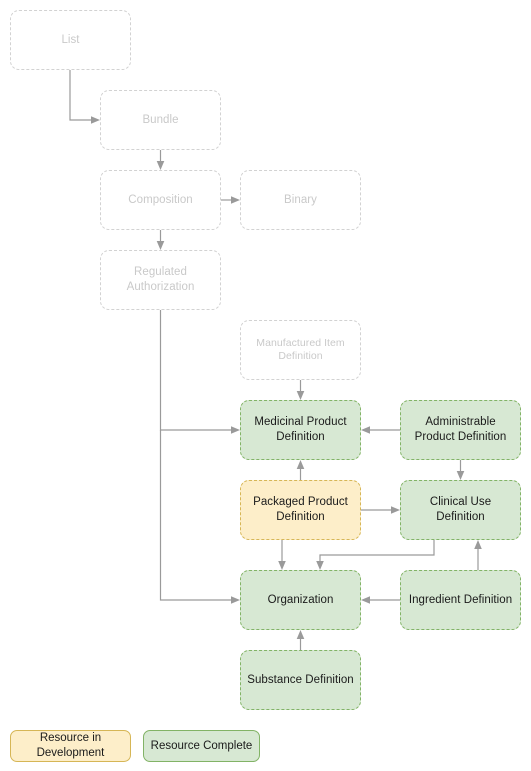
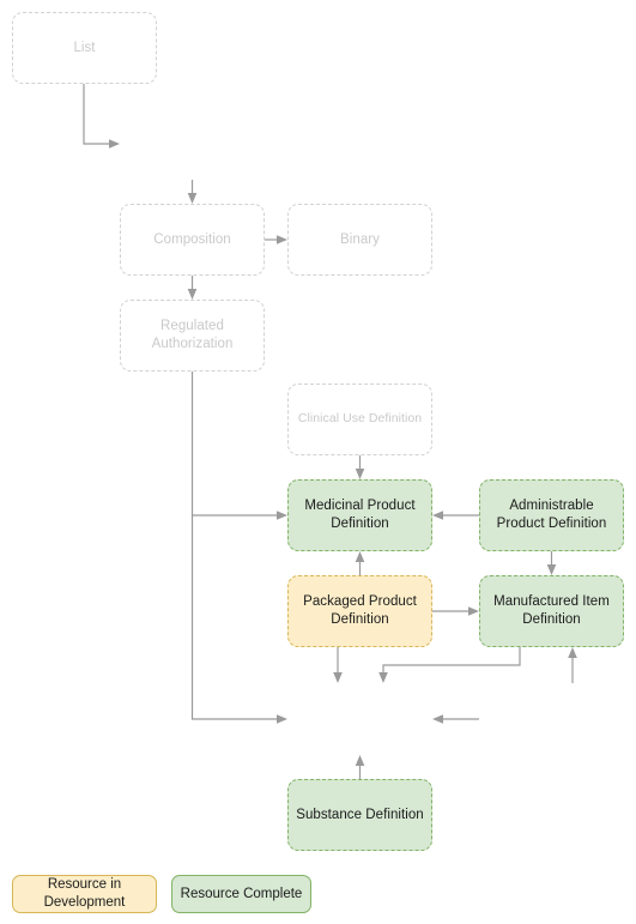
  List
- Bundle
  Composition
  Binary
  Regulated Authorization
- Manufactured Item Definition
+ Clinical Use Definition
  Medicinal Product Definition
  Administrable Product Definition
  Packaged Product Definition
- Clinical Use Definition
+ Manufactured Item Definition
- Organization
- Ingredient Definition
  Substance Definition
  Resource in Development
  Resource Complete
